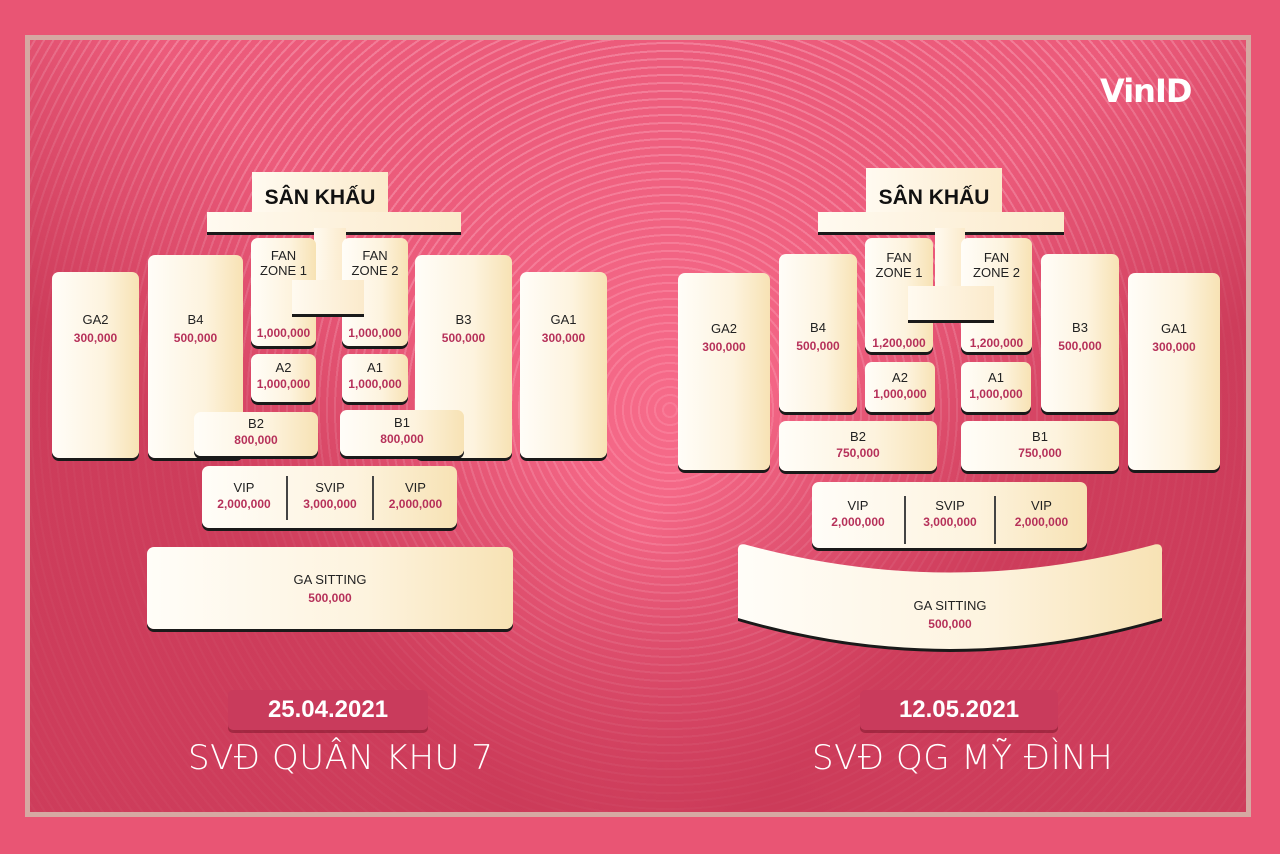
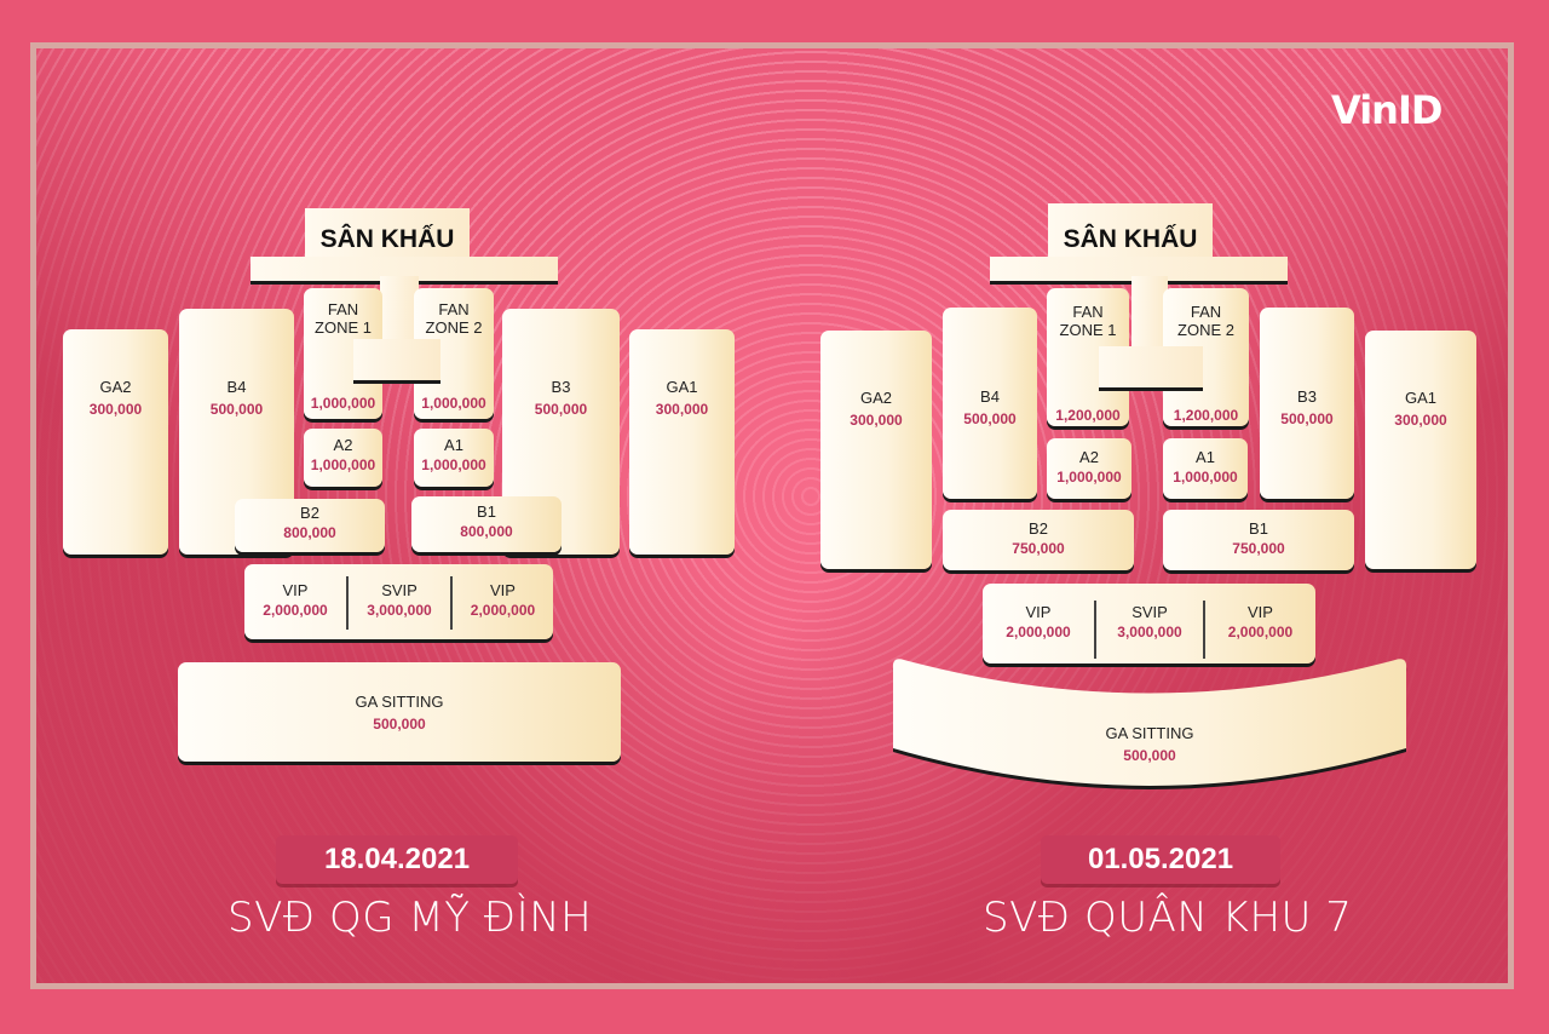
  VinID
  SÂN KHẤU
  GA2
  300,000
  B4
  500,000
  FAN
  ZONE 1
  1,000,000
  FAN
  ZONE 2
  1,000,000
  A2
  1,000,000
  A1
  1,000,000
  B3
  500,000
  GA1
  300,000
  B2
  800,000
  B1
  800,000
  VIP
  2,000,000
  SVIP
  3,000,000
  VIP
  2,000,000
  GA SITTING
  500,000
- 25.04.2021
+ 18.04.2021
- SVĐ QUÂN KHU 7
+ SVĐ QG MỸ ĐÌNH
  SÂN KHẤU
  GA2
  300,000
  B4
  500,000
  FAN
  ZONE 1
  1,200,000
  FAN
  ZONE 2
  1,200,000
  A2
  1,000,000
  A1
  1,000,000
  B3
  500,000
  GA1
  300,000
  B2
  750,000
  B1
  750,000
  VIP
  2,000,000
  SVIP
  3,000,000
  VIP
  2,000,000
  GA SITTING
  500,000
- 12.05.2021
+ 01.05.2021
- SVĐ QG MỸ ĐÌNH
+ SVĐ QUÂN KHU 7
